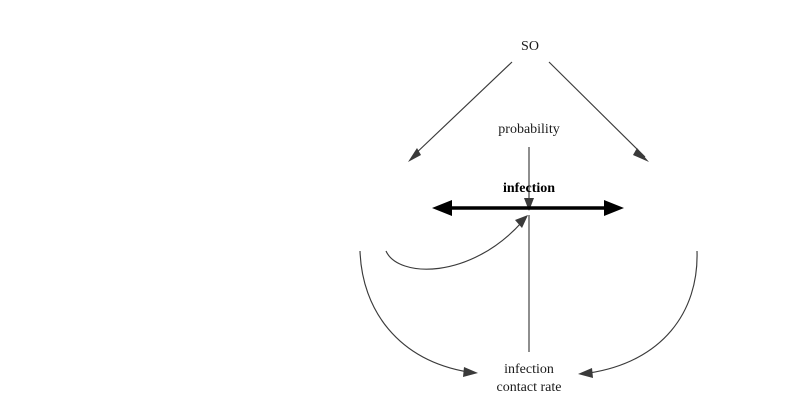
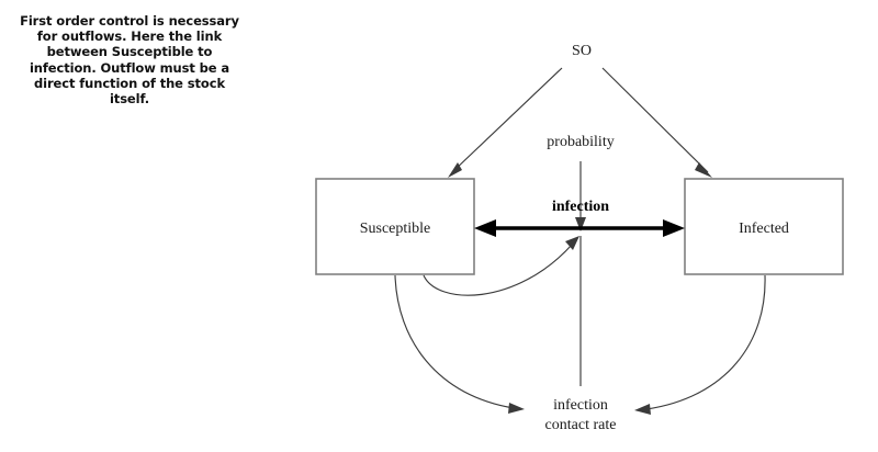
+ First order control is necessary for outflows. Here the link between Susceptible to infection. Outflow must be a direct function of the stock itself.
+ Susceptible
+ Infected
  SO
  probability
  infection
  infection
  contact rate
